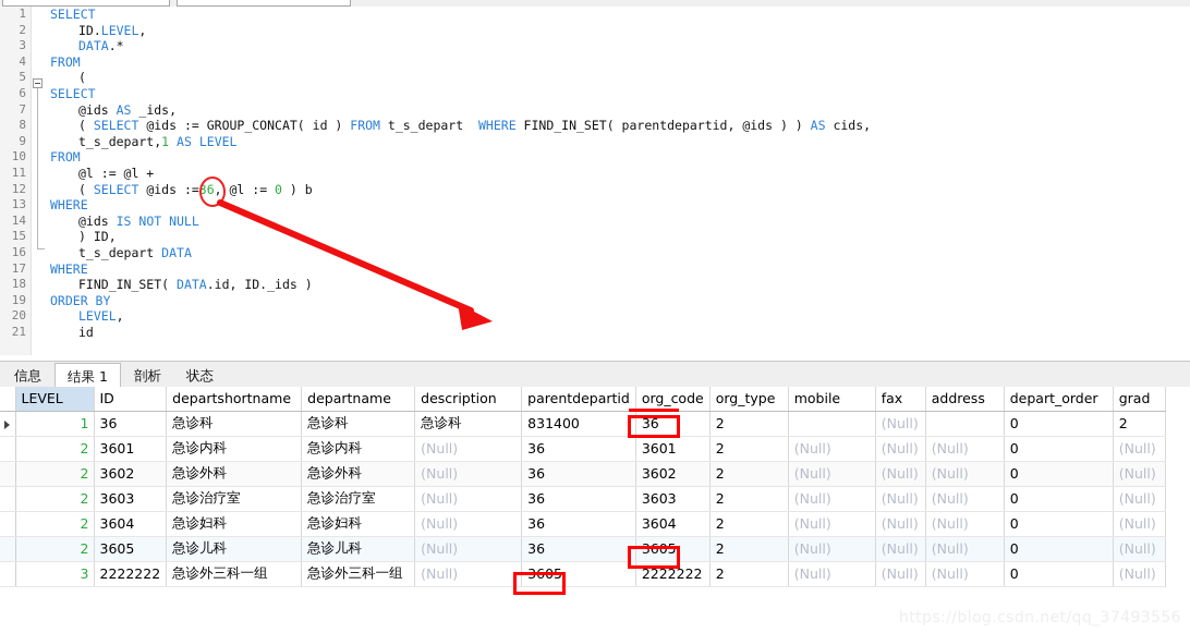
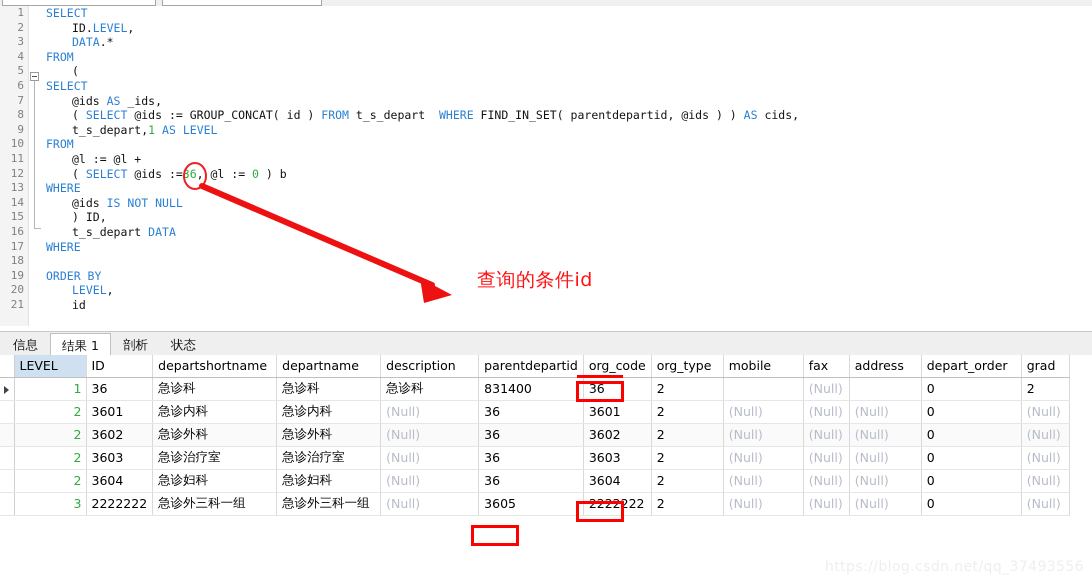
  1
  SELECT
  2
  ID.LEVEL,
  3
  DATA.*
  4
  FROM
  5
  (
  6
  SELECT
  7
  @ids AS _ids,
  8
  ( SELECT @ids := GROUP_CONCAT( id ) FROM t_s_depart WHERE FIND_IN_SET( parentdepartid, @ids ) ) AS cids,
  9
  t_s_depart,1 AS LEVEL
  10
  FROM
  11
  @l := @l +
  12
  ( SELECT @ids :=36, @l := 0 ) b
  13
  WHERE
  14
  @ids IS NOT NULL
  15
  ) ID,
  16
  t_s_depart DATA
  17
  WHERE
  18
- FIND_IN_SET( DATA.id, ID._ids )
  19
  ORDER BY
  20
  LEVEL,
  21
  id
+ 查询的条件id
  信息
  结果 1
  剖析
  状态
  	LEVEL	ID	departshortname	departname	description	parentdepartid	org_code	org_type	mobile	fax	address	depart_order	grad
  	1	36	急诊科	急诊科	急诊科	831400	36	2		(Null)		0	2
  	2	3601	急诊内科	急诊内科	(Null)	36	3601	2	(Null)	(Null)	(Null)	0	(Null)
  	2	3602	急诊外科	急诊外科	(Null)	36	3602	2	(Null)	(Null)	(Null)	0	(Null)
  	2	3603	急诊治疗室	急诊治疗室	(Null)	36	3603	2	(Null)	(Null)	(Null)	0	(Null)
  	2	3604	急诊妇科	急诊妇科	(Null)	36	3604	2	(Null)	(Null)	(Null)	0	(Null)
- 	2	3605	急诊儿科	急诊儿科	(Null)	36	3605	2	(Null)	(Null)	(Null)	0	(Null)
  	3	2222222	急诊外三科一组	急诊外三科一组	(Null)	3605	2222222	2	(Null)	(Null)	(Null)	0	(Null)
